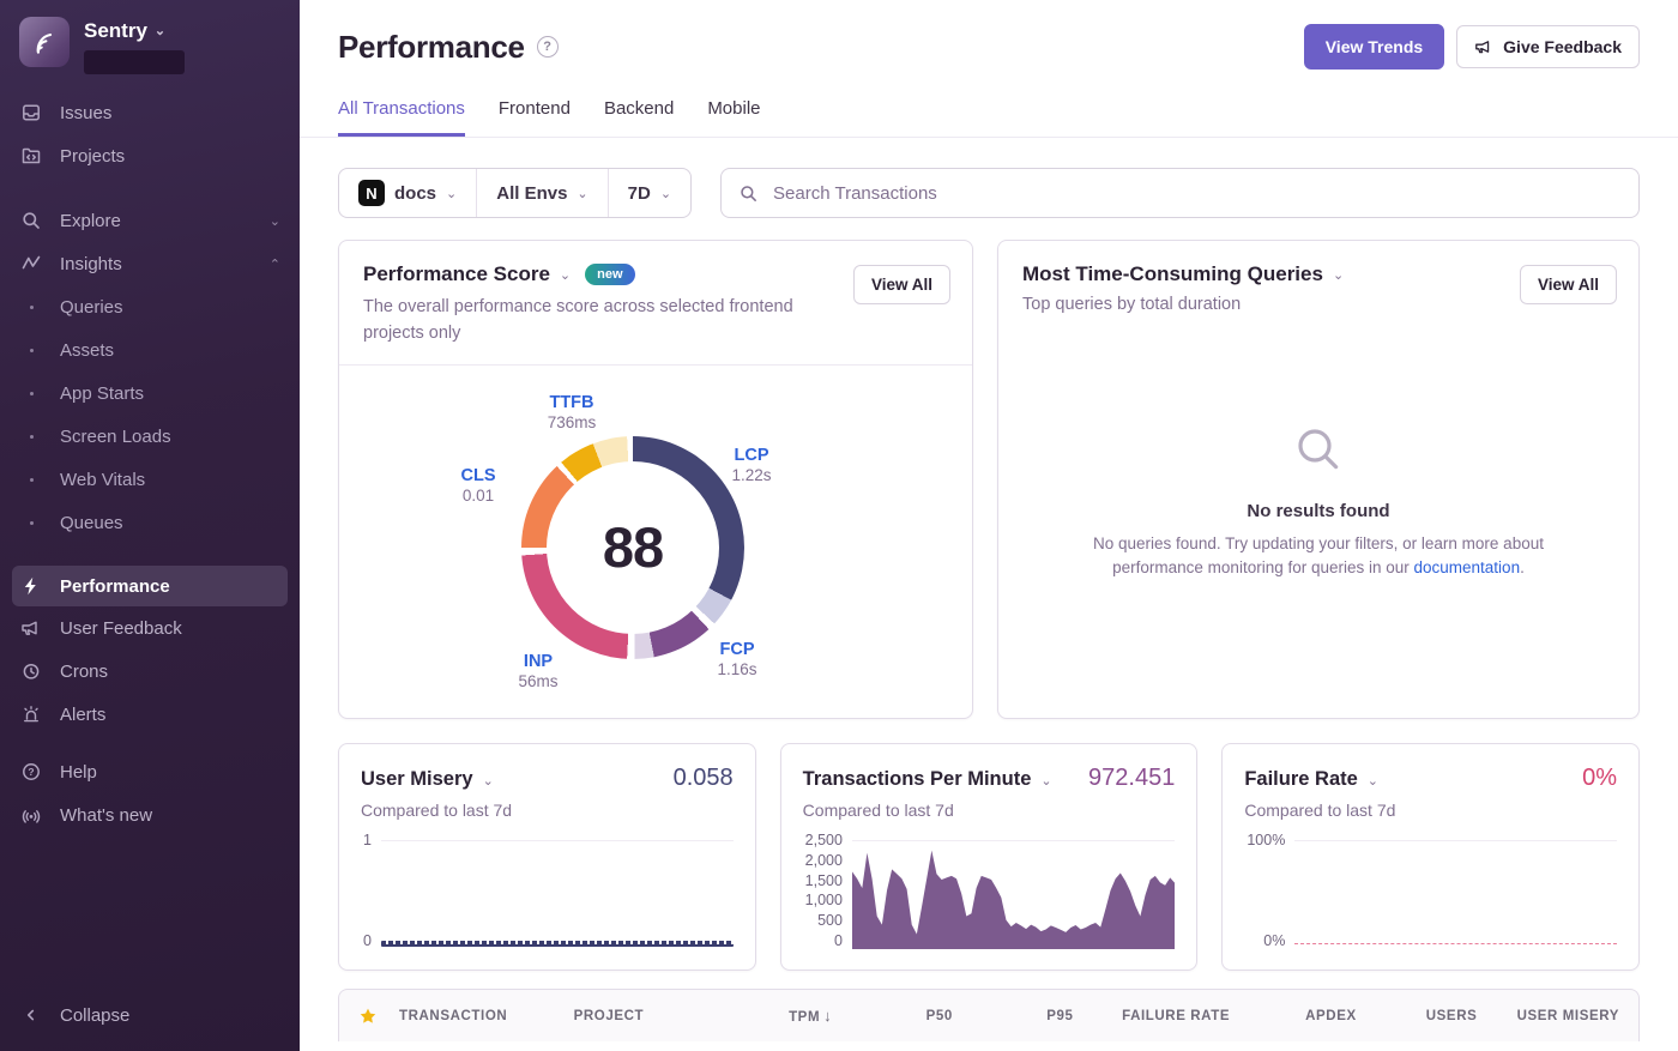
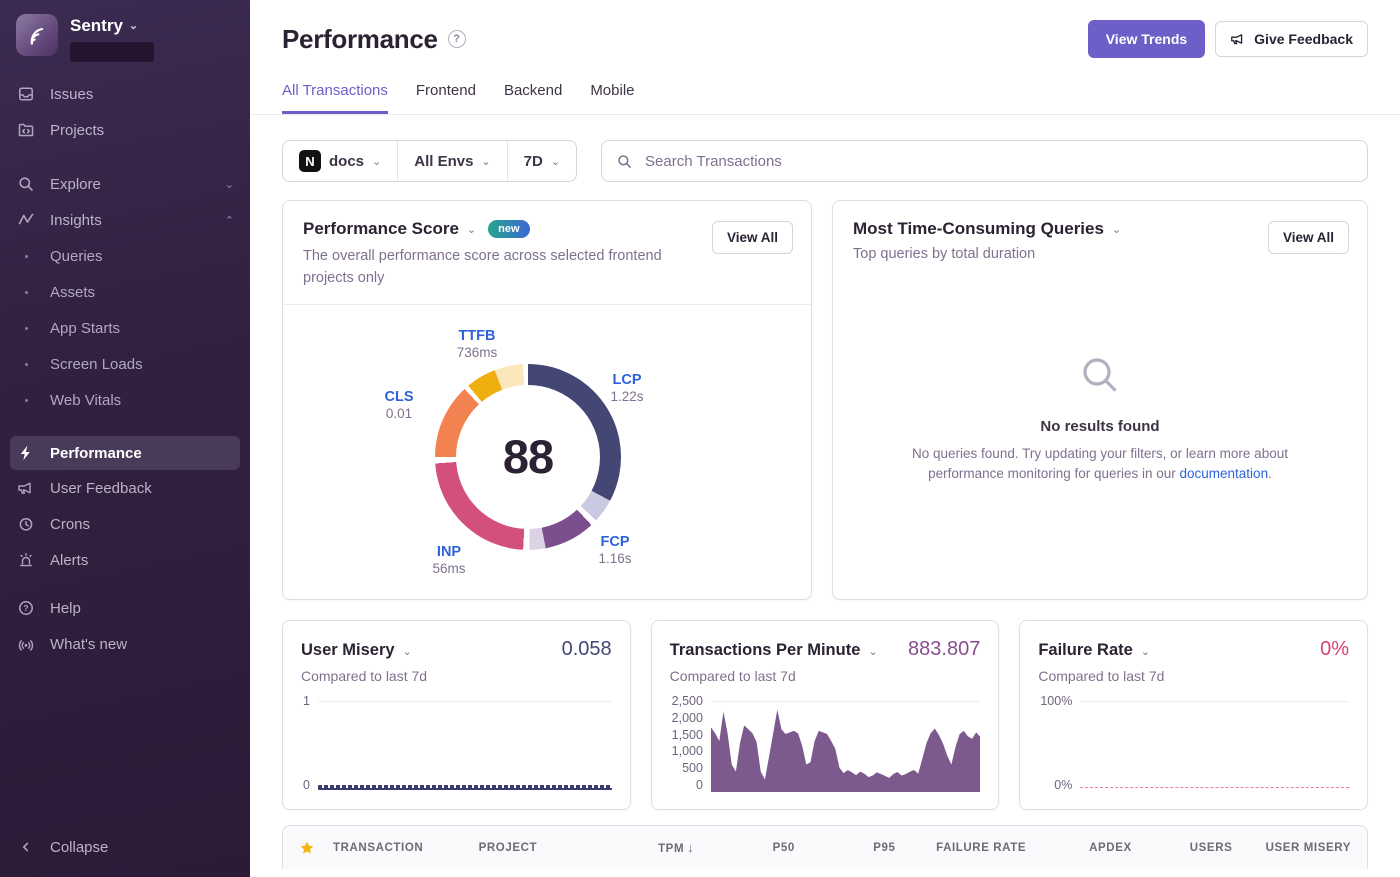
  Sentry
  ⌄
  Issues
  Projects
  Explore
  ⌄
  Insights
  ⌃
  Queries
  Assets
  App Starts
  Screen Loads
  Web Vitals
- Queues
  Performance
  User Feedback
  Crons
  Alerts
  ?
  Help
  What's new
  Collapse
  Performance
  ?
  View Trends
  Give Feedback
  All Transactions
  Frontend
  Backend
  Mobile
  N
  docs
  ⌄
  All Envs
  ⌄
  7D
  ⌄
  Search Transactions
  Performance Score
  ⌄
  new
  The overall performance score across selected frontend projects only
  View All
  88
  TTFB
  736ms
  LCP
  1.22s
  CLS
  0.01
  INP
  56ms
  FCP
  1.16s
  Most Time-Consuming Queries
  ⌄
  Top queries by total duration
  View All
  No results found
  No queries found. Try updating your filters, or learn more about performance monitoring for queries in our documentation.
  User Misery
  ⌄
  0.058
  Compared to last 7d
  1
  0
  Transactions Per Minute
  ⌄
- 972.451
+ 883.807
  Compared to last 7d
  2,500
  2,000
  1,500
  1,000
  500
  0
  Failure Rate
  ⌄
  0%
  Compared to last 7d
  100%
  0%
  TRANSACTION
  PROJECT
  TPM ↓
  P50
  P95
  FAILURE RATE
  APDEX
  USERS
  USER MISERY
